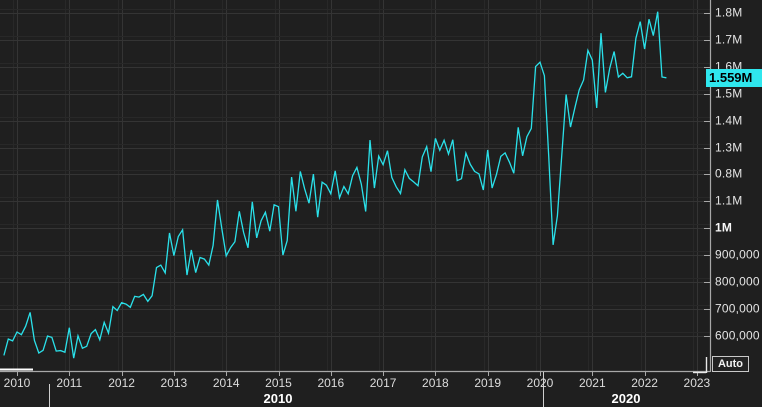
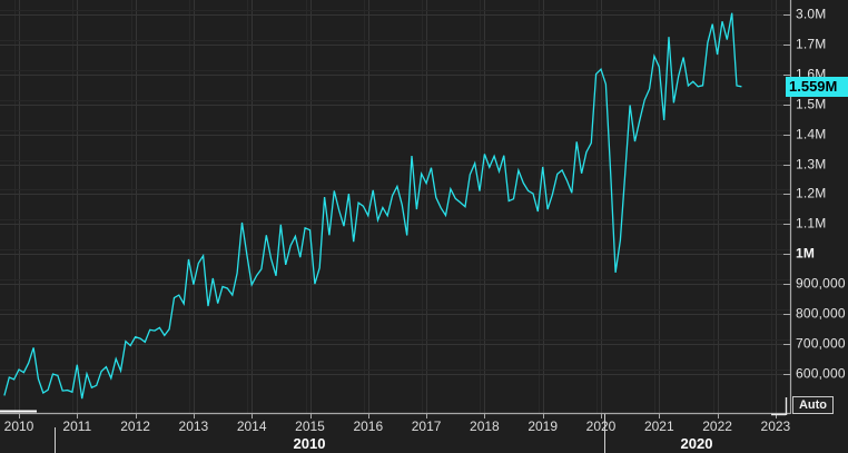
- 1.8M
+ 3.0M
  1.7M
  1.6M
  1.5M
  1.4M
  1.3M
- 0.8M
+ 1.2M
  1.1M
  1M
  900,000
  800,000
  700,000
  600,000
  2010
  2011
  2012
  2013
  2014
  2015
  2016
  2017
  2018
  2019
  2020
  2021
  2022
  2023
  2010
  2020
  1.559M
  Auto
